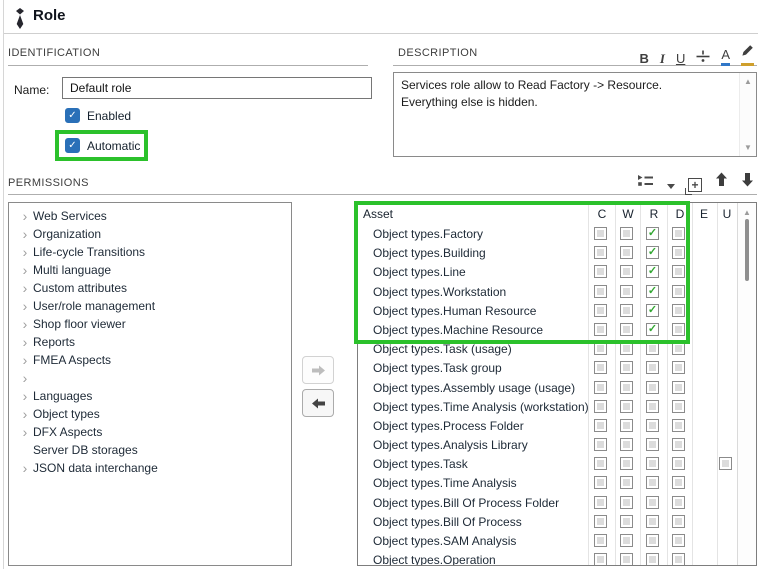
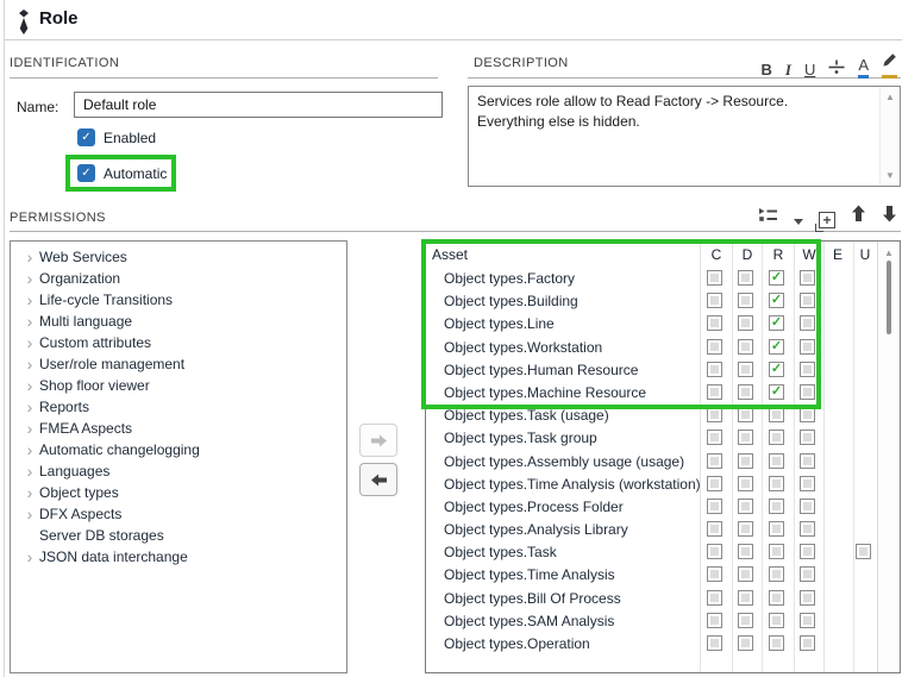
  Role
  IDENTIFICATION
  Name:
  Default role
  ✓
  Enabled
  ✓
  Automatic
  DESCRIPTION
  B
  I
  U
  A
  Services role allow to Read Factory -> Resource.
  Everything else is hidden.
  ▲
  ▼
  PERMISSIONS
  +
  ›
  Web Services
  ›
  Organization
  ›
  Life-cycle Transitions
  ›
  Multi language
  ›
  Custom attributes
  ›
  User/role management
  ›
  Shop floor viewer
  ›
  Reports
  ›
  FMEA Aspects
  ›
+ Automatic changelogging
  ›
  Languages
  ›
  Object types
  ›
  DFX Aspects
  Server DB storages
  ›
  JSON data interchange
  Asset
  C
- W
+ D
  R
- D
+ W
  E
  U
  Object types.Factory
  ✓
  Object types.Building
  ✓
  Object types.Line
  ✓
  Object types.Workstation
  ✓
  Object types.Human Resource
  ✓
  Object types.Machine Resource
  ✓
  Object types.Task (usage)
  Object types.Task group
  Object types.Assembly usage (usage)
  Object types.Time Analysis (workstation)
  Object types.Process Folder
  Object types.Analysis Library
  Object types.Task
  Object types.Time Analysis
- Object types.Bill Of Process Folder
  Object types.Bill Of Process
  Object types.SAM Analysis
  Object types.Operation
  ▲
